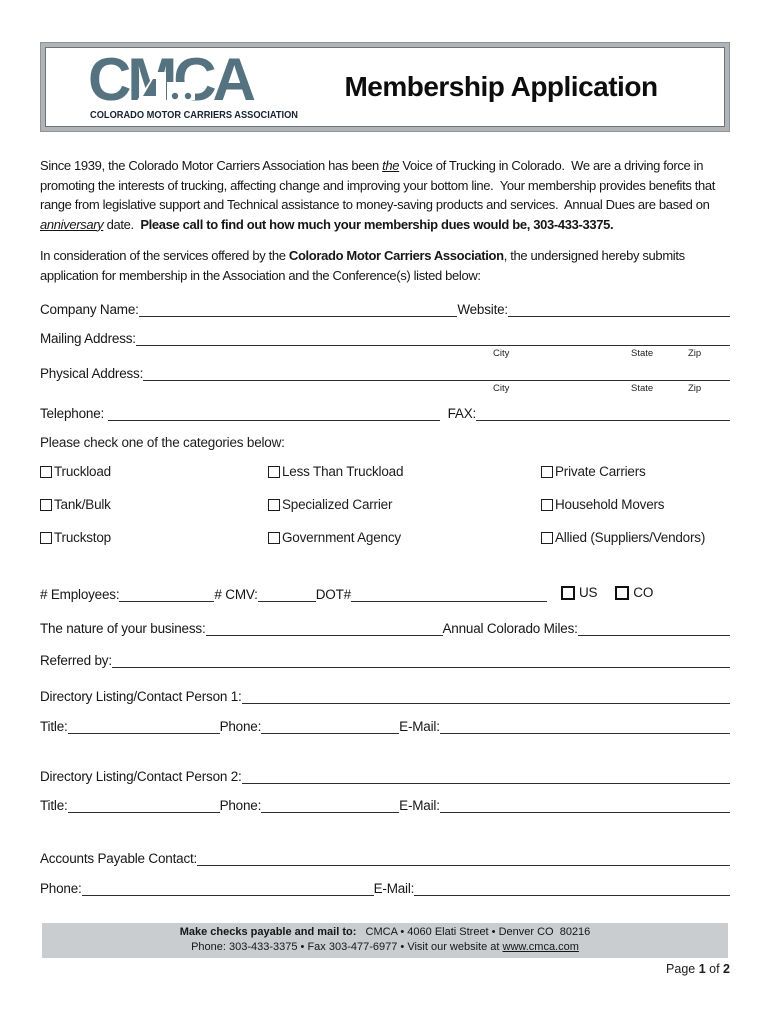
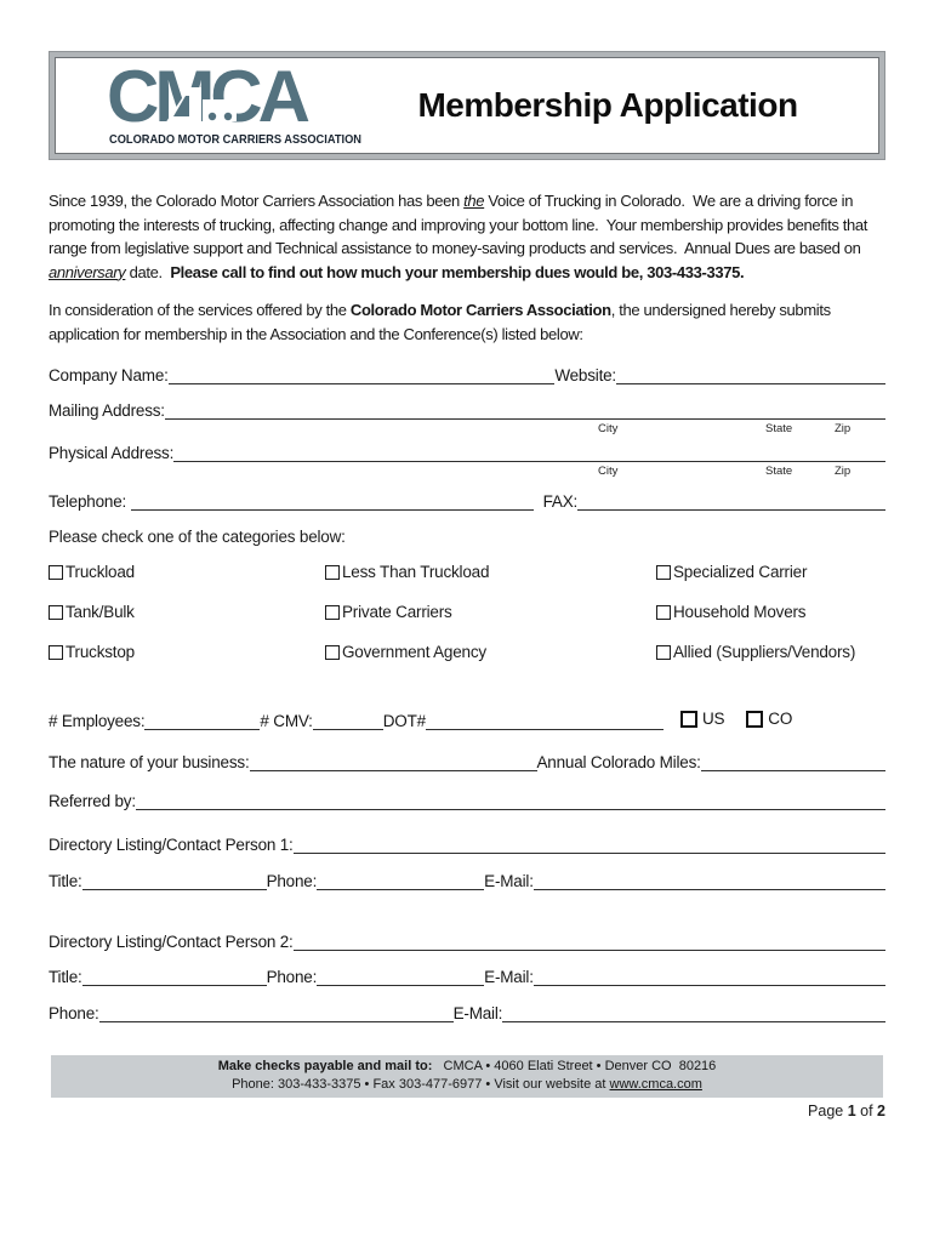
  CMCA
  COLORADO MOTOR CARRIERS ASSOCIATION
  Membership Application
  Since 1939, the Colorado Motor Carriers Association has been the Voice of Trucking in Colorado. We are a driving force in promoting the interests of trucking, affecting change and improving your bottom line. Your membership provides benefits that range from legislative support and Technical assistance to money-saving products and services. Annual Dues are based on anniversary date. Please call to find out how much your membership dues would be, 303-433-3375.
  In consideration of the services offered by the Colorado Motor Carriers Association, the undersigned hereby submits application for membership in the Association and the Conference(s) listed below:
  Company Name:
  Website:
  Mailing Address:
  City
  State
  Zip
  Physical Address:
  City
  State
  Zip
  Telephone:
  FAX:
  Please check one of the categories below:
  Truckload
  Less Than Truckload
- Private Carriers
+ Specialized Carrier
  Tank/Bulk
- Specialized Carrier
+ Private Carriers
  Household Movers
  Truckstop
  Government Agency
  Allied (Suppliers/Vendors)
  # Employees:
  # CMV:
  DOT#
  US
  CO
  The nature of your business:
  Annual Colorado Miles:
  Referred by:
  Directory Listing/Contact Person 1:
  Title:
  Phone:
  E-Mail:
  Directory Listing/Contact Person 2:
  Title:
  Phone:
  E-Mail:
- Accounts Payable Contact:
  Phone:
  E-Mail:
  Make checks payable and mail to: CMCA • 4060 Elati Street • Denver CO 80216
  Phone: 303-433-3375 • Fax 303-477-6977 • Visit our website at www.cmca.com
  Page 1 of 2
